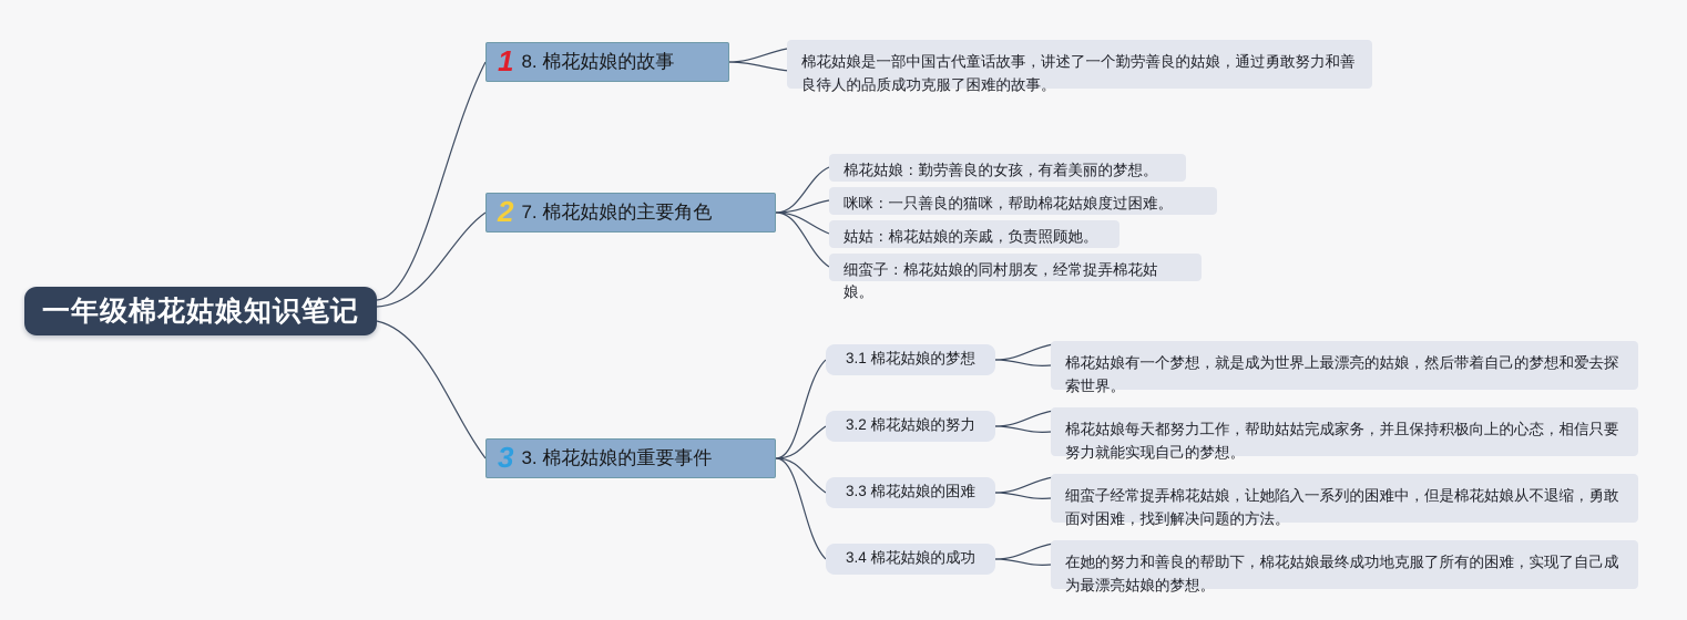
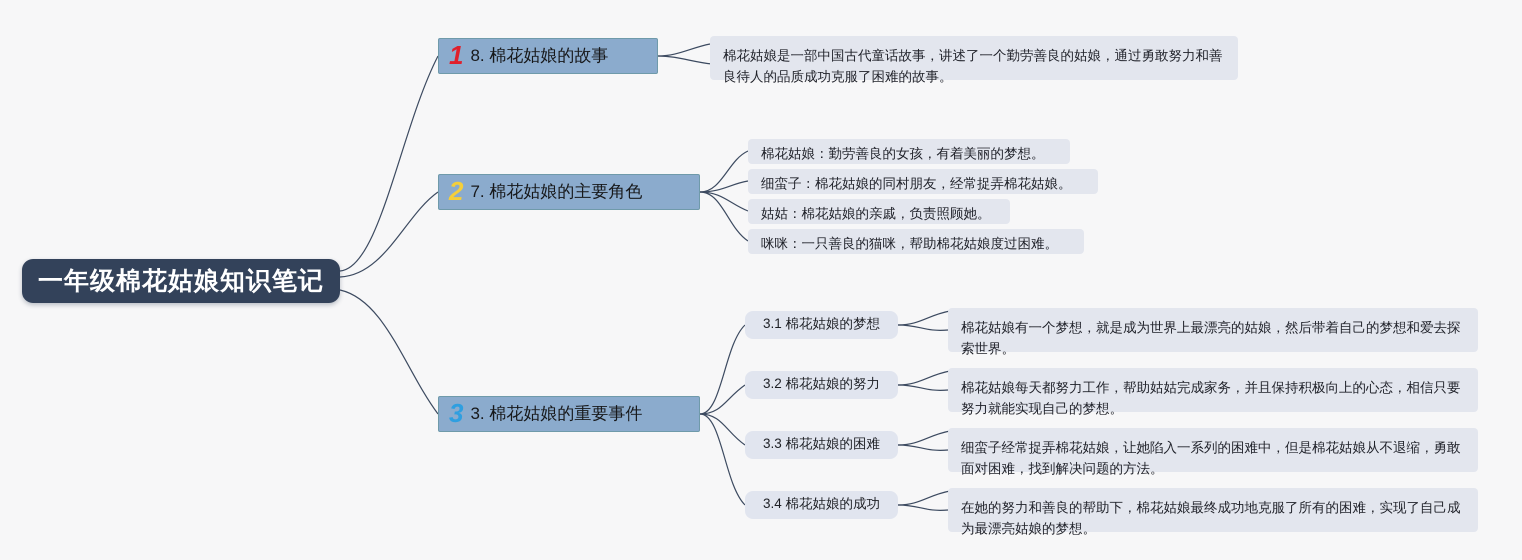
  一年级棉花姑娘知识笔记
  1
  8. 棉花姑娘的故事
  棉花姑娘是一部中国古代童话故事，讲述了一个勤劳善良的姑娘，通过勇敢努力和善良待人的品质成功克服了困难的故事。
  2
  7. 棉花姑娘的主要角色
  棉花姑娘：勤劳善良的女孩，有着美丽的梦想。
- 咪咪：一只善良的猫咪，帮助棉花姑娘度过困难。
+ 细蛮子：棉花姑娘的同村朋友，经常捉弄棉花姑娘。
  姑姑：棉花姑娘的亲戚，负责照顾她。
- 细蛮子：棉花姑娘的同村朋友，经常捉弄棉花姑娘。
+ 咪咪：一只善良的猫咪，帮助棉花姑娘度过困难。
  3
  3. 棉花姑娘的重要事件
  3.1 棉花姑娘的梦想
  棉花姑娘有一个梦想，就是成为世界上最漂亮的姑娘，然后带着自己的梦想和爱去探索世界。
  3.2 棉花姑娘的努力
  棉花姑娘每天都努力工作，帮助姑姑完成家务，并且保持积极向上的心态，相信只要努力就能实现自己的梦想。
  3.3 棉花姑娘的困难
  细蛮子经常捉弄棉花姑娘，让她陷入一系列的困难中，但是棉花姑娘从不退缩，勇敢面对困难，找到解决问题的方法。
  3.4 棉花姑娘的成功
  在她的努力和善良的帮助下，棉花姑娘最终成功地克服了所有的困难，实现了自己成为最漂亮姑娘的梦想。
